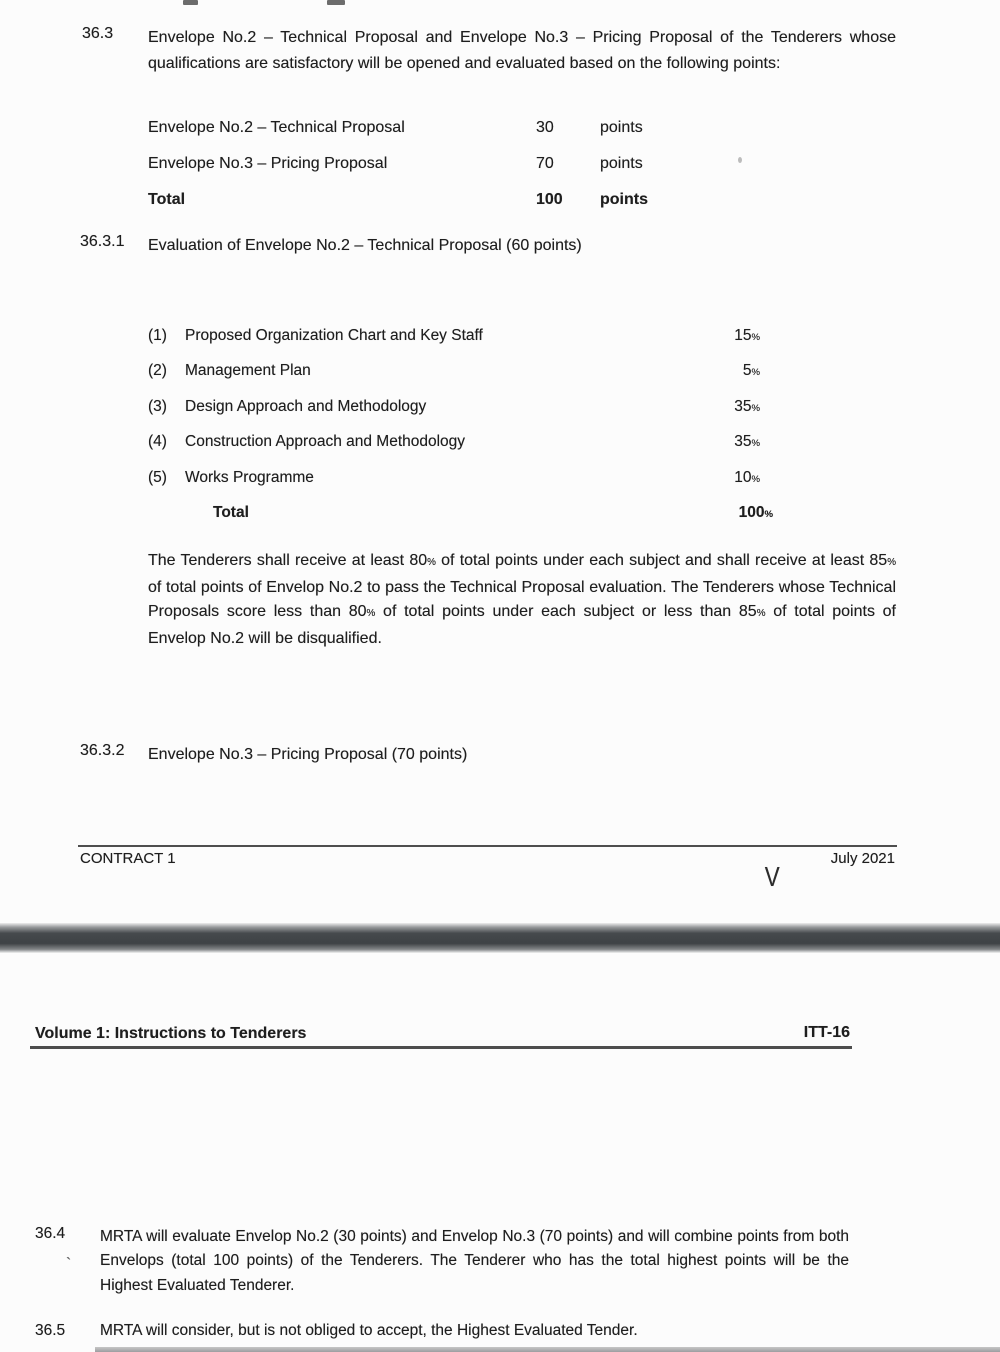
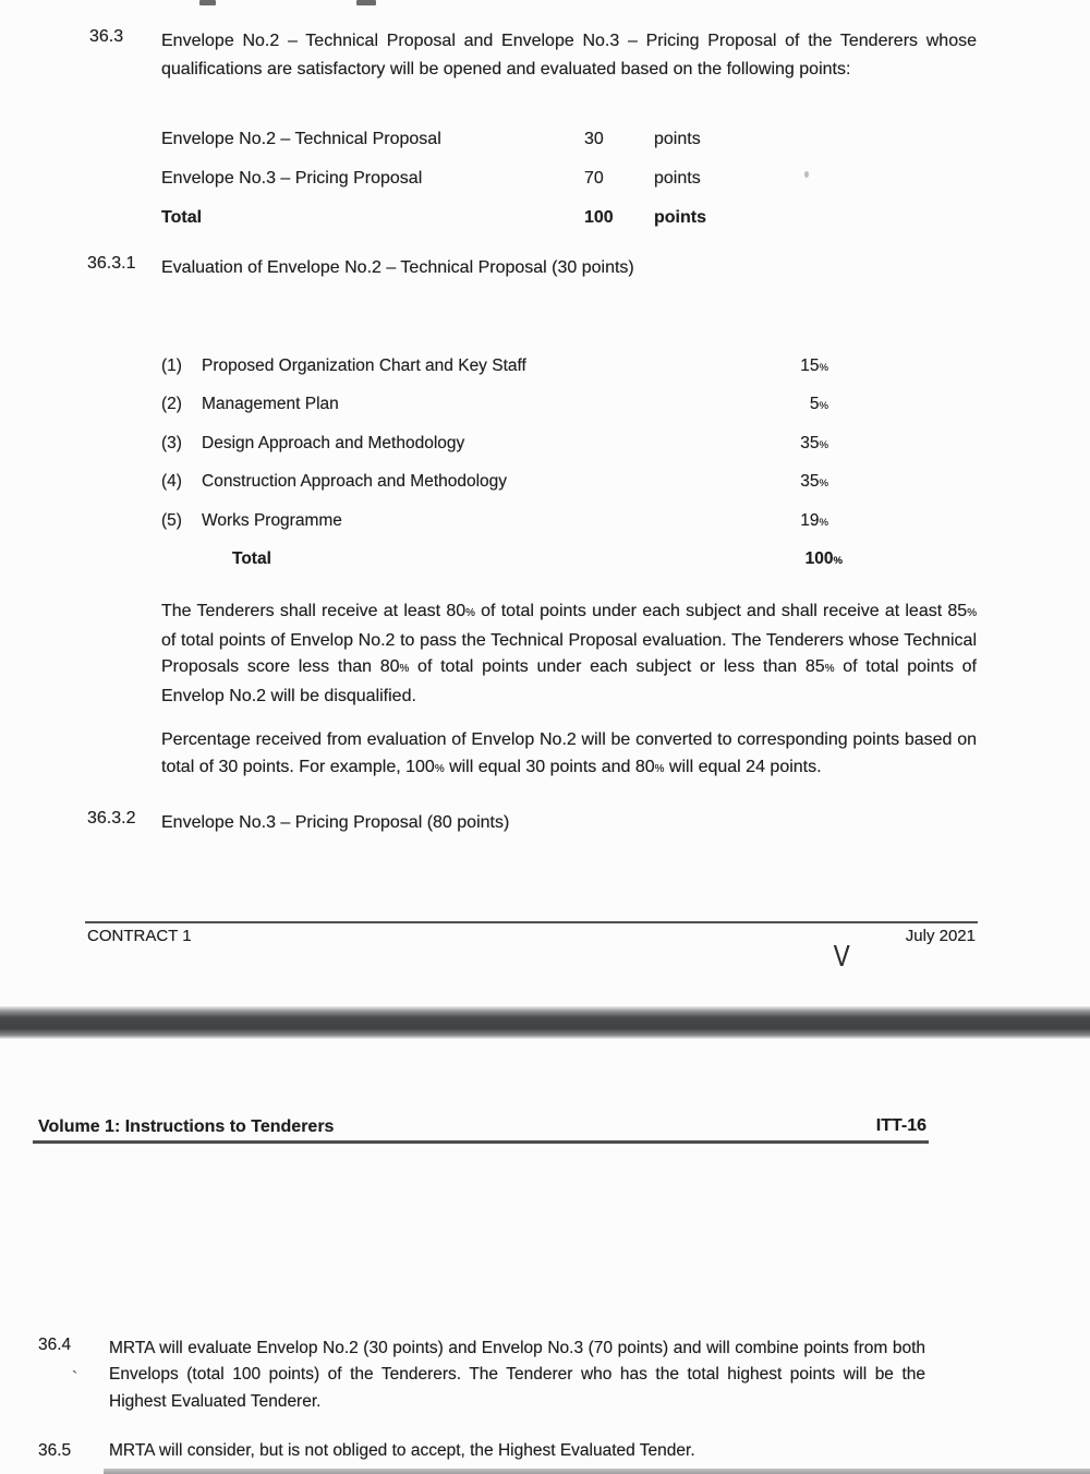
  36.3
  Envelope No.2 – Technical Proposal and Envelope No.3 – Pricing Proposal of the Tenderers whose qualifications are satisfactory will be opened and evaluated based on the following points:
  Envelope No.2 – Technical Proposal
  30
  points
  Envelope No.3 – Pricing Proposal
  70
  points
  Total
  100
  points
  36.3.1
- Evaluation of Envelope No.2 – Technical Proposal (60 points)
+ Evaluation of Envelope No.2 – Technical Proposal (30 points)
  (1)
  Proposed Organization Chart and Key Staff
  15%
  (2)
  Management Plan
  5%
  (3)
  Design Approach and Methodology
  35%
  (4)
  Construction Approach and Methodology
  35%
  (5)
  Works Programme
- 10%
+ 19%
  Total
  100%
  The Tenderers shall receive at least 80% of total points under each subject and shall receive at least 85% of total points of Envelop No.2 to pass the Technical Proposal evaluation. The Tenderers whose Technical Proposals score less than 80% of total points under each subject or less than 85% of total points of Envelop No.2 will be disqualified.
+ Percentage received from evaluation of Envelop No.2 will be converted to corresponding points based on total of 30 points. For example, 100% will equal 30 points and 80% will equal 24 points.
  36.3.2
- Envelope No.3 – Pricing Proposal (70 points)
+ Envelope No.3 – Pricing Proposal (80 points)
  CONTRACT 1
  July 2021
  V
  Volume 1: Instructions to Tenderers
  ITT-16
  36.4
  MRTA will evaluate Envelop No.2 (30 points) and Envelop No.3 (70 points) and will combine points from both Envelops (total 100 points) of the Tenderers. The Tenderer who has the total highest points will be the Highest Evaluated Tenderer.
  `
  36.5
  MRTA will consider, but is not obliged to accept, the Highest Evaluated Tender.
